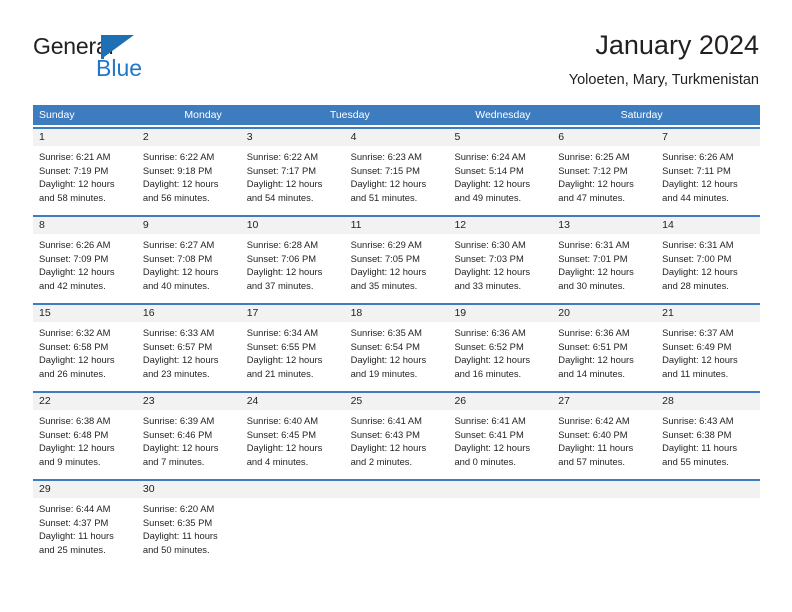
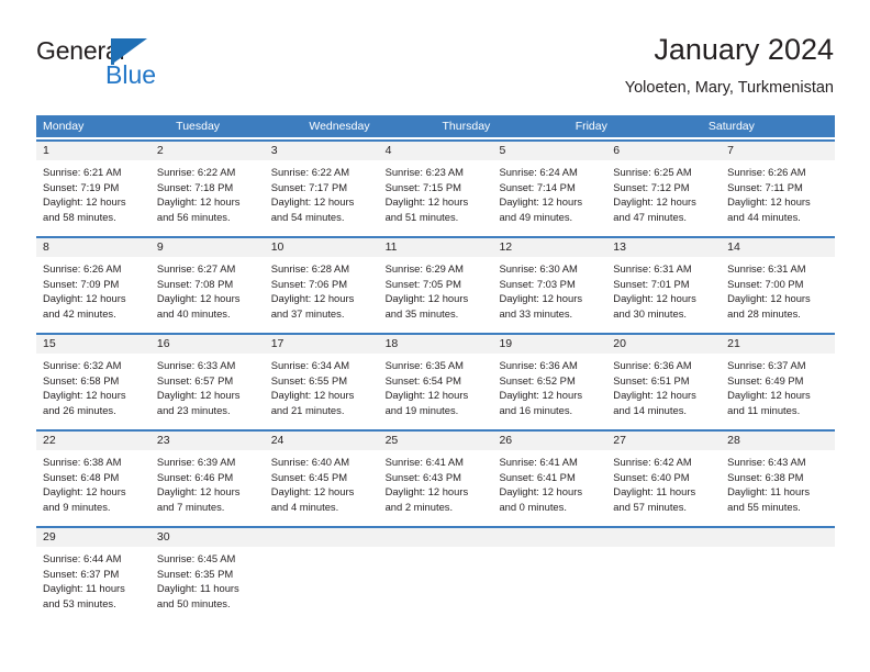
  Generl
  Blue
  January 2024
  Yoloeten, Mary, Turkmenistan
- Sunday
  Monday
  Tuesday
  Wednesday
+ Thursday
+ Friday
  Saturday
  1
  Sunrise: 6:21 AM
  Sunset: 7:19 PM
  Daylight: 12 hours
  and 58 minutes.
  2
  Sunrise: 6:22 AM
- Sunset: 9:18 PM
+ Sunset: 7:18 PM
  Daylight: 12 hours
  and 56 minutes.
  3
  Sunrise: 6:22 AM
  Sunset: 7:17 PM
  Daylight: 12 hours
  and 54 minutes.
  4
  Sunrise: 6:23 AM
  Sunset: 7:15 PM
  Daylight: 12 hours
  and 51 minutes.
  5
  Sunrise: 6:24 AM
- Sunset: 5:14 PM
+ Sunset: 7:14 PM
  Daylight: 12 hours
  and 49 minutes.
  6
  Sunrise: 6:25 AM
  Sunset: 7:12 PM
  Daylight: 12 hours
  and 47 minutes.
  7
  Sunrise: 6:26 AM
  Sunset: 7:11 PM
  Daylight: 12 hours
  and 44 minutes.
  8
  Sunrise: 6:26 AM
  Sunset: 7:09 PM
  Daylight: 12 hours
  and 42 minutes.
  9
  Sunrise: 6:27 AM
  Sunset: 7:08 PM
  Daylight: 12 hours
  and 40 minutes.
  10
  Sunrise: 6:28 AM
  Sunset: 7:06 PM
  Daylight: 12 hours
  and 37 minutes.
  11
  Sunrise: 6:29 AM
  Sunset: 7:05 PM
  Daylight: 12 hours
  and 35 minutes.
  12
  Sunrise: 6:30 AM
  Sunset: 7:03 PM
  Daylight: 12 hours
  and 33 minutes.
  13
  Sunrise: 6:31 AM
  Sunset: 7:01 PM
  Daylight: 12 hours
  and 30 minutes.
  14
  Sunrise: 6:31 AM
  Sunset: 7:00 PM
  Daylight: 12 hours
  and 28 minutes.
  15
  Sunrise: 6:32 AM
  Sunset: 6:58 PM
  Daylight: 12 hours
  and 26 minutes.
  16
  Sunrise: 6:33 AM
  Sunset: 6:57 PM
  Daylight: 12 hours
  and 23 minutes.
  17
  Sunrise: 6:34 AM
  Sunset: 6:55 PM
  Daylight: 12 hours
  and 21 minutes.
  18
  Sunrise: 6:35 AM
  Sunset: 6:54 PM
  Daylight: 12 hours
  and 19 minutes.
  19
  Sunrise: 6:36 AM
  Sunset: 6:52 PM
  Daylight: 12 hours
  and 16 minutes.
  20
  Sunrise: 6:36 AM
  Sunset: 6:51 PM
  Daylight: 12 hours
  and 14 minutes.
  21
  Sunrise: 6:37 AM
  Sunset: 6:49 PM
  Daylight: 12 hours
  and 11 minutes.
  22
  Sunrise: 6:38 AM
  Sunset: 6:48 PM
  Daylight: 12 hours
  and 9 minutes.
  23
  Sunrise: 6:39 AM
  Sunset: 6:46 PM
  Daylight: 12 hours
  and 7 minutes.
  24
  Sunrise: 6:40 AM
  Sunset: 6:45 PM
  Daylight: 12 hours
  and 4 minutes.
  25
  Sunrise: 6:41 AM
  Sunset: 6:43 PM
  Daylight: 12 hours
  and 2 minutes.
  26
  Sunrise: 6:41 AM
  Sunset: 6:41 PM
  Daylight: 12 hours
  and 0 minutes.
  27
  Sunrise: 6:42 AM
  Sunset: 6:40 PM
  Daylight: 11 hours
  and 57 minutes.
  28
  Sunrise: 6:43 AM
  Sunset: 6:38 PM
  Daylight: 11 hours
  and 55 minutes.
  29
  Sunrise: 6:44 AM
- Sunset: 4:37 PM
+ Sunset: 6:37 PM
  Daylight: 11 hours
- and 25 minutes.
+ and 53 minutes.
  30
- Sunrise: 6:20 AM
+ Sunrise: 6:45 AM
  Sunset: 6:35 PM
  Daylight: 11 hours
  and 50 minutes.
